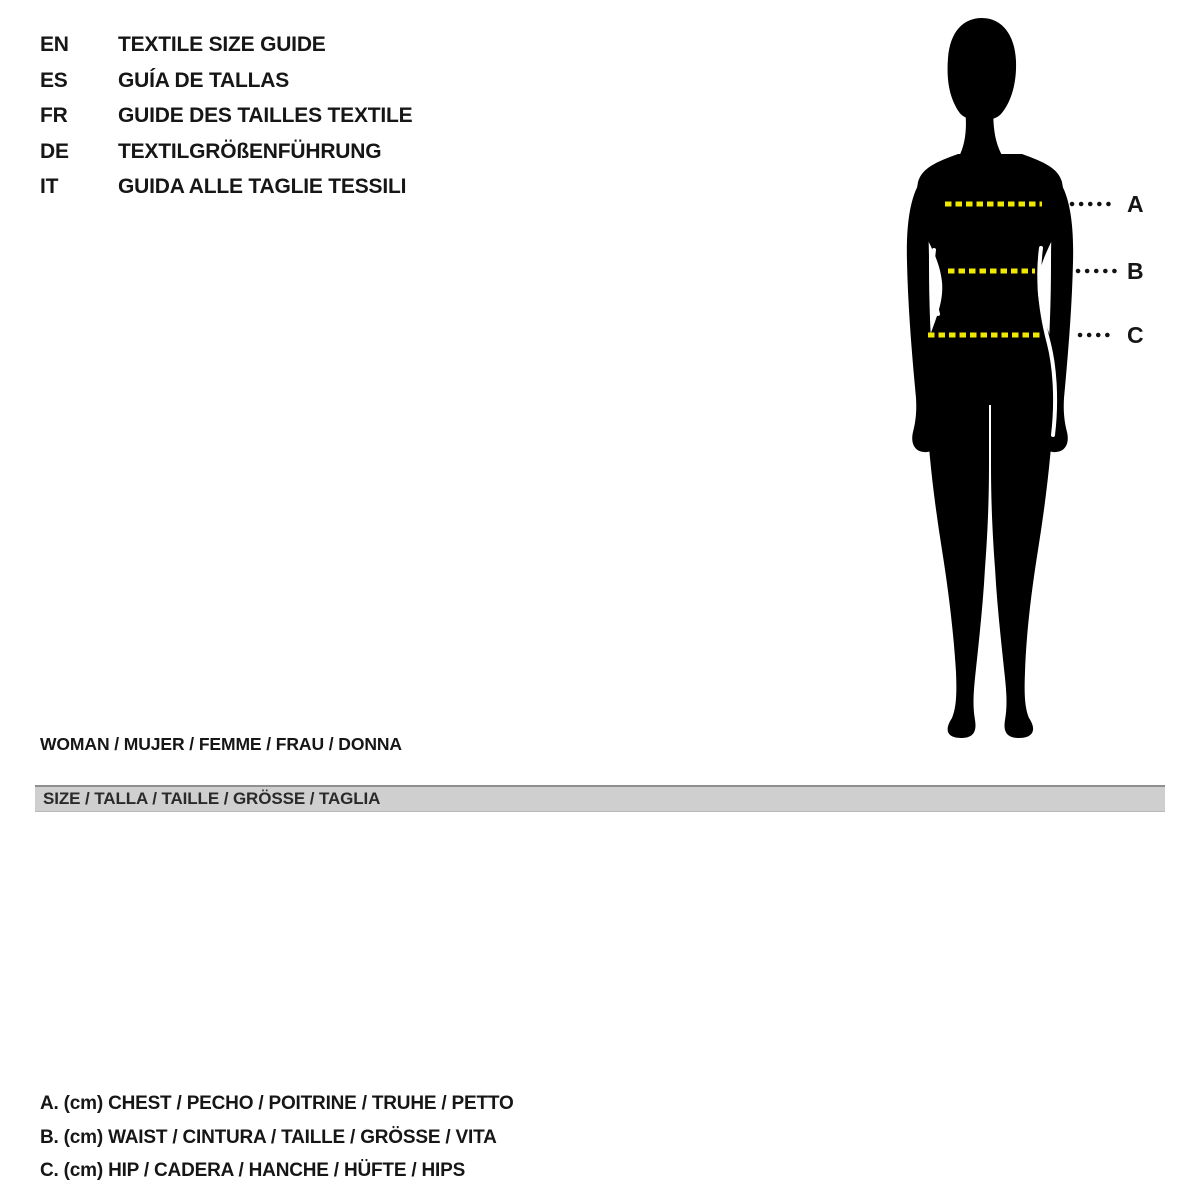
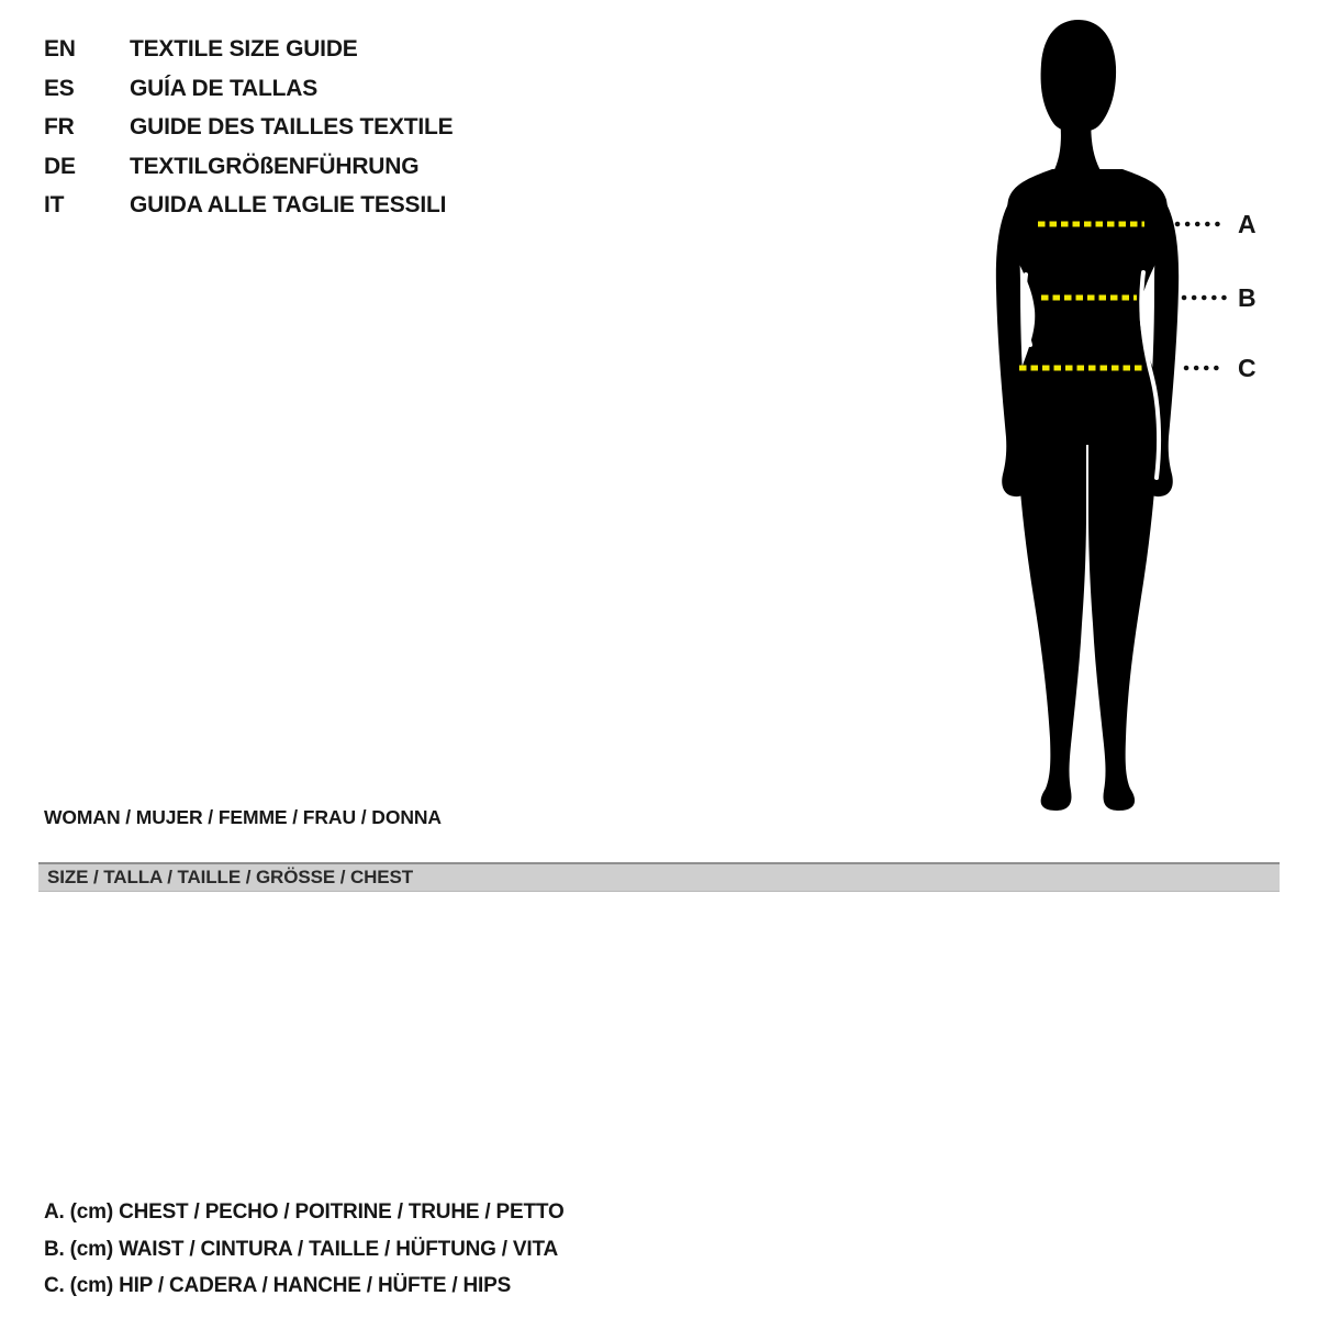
  EN
  TEXTILE SIZE GUIDE
  ES
  GUÍA DE TALLAS
  FR
  GUIDE DES TAILLES TEXTILE
  DE
  TEXTILGRÖßENFÜHRUNG
  IT
  GUIDA ALLE TAGLIE TESSILI
  A
  B
  C
  WOMAN / MUJER / FEMME / FRAU / DONNA
- SIZE / TALLA / TAILLE / GRÖSSE / TAGLIA
+ SIZE / TALLA / TAILLE / GRÖSSE / CHEST
  A. (cm) CHEST / PECHO / POITRINE / TRUHE / PETTO
- B. (cm) WAIST / CINTURA / TAILLE / GRÖSSE / VITA
+ B. (cm) WAIST / CINTURA / TAILLE / HÜFTUNG / VITA
  C. (cm) HIP / CADERA / HANCHE / HÜFTE / HIPS
